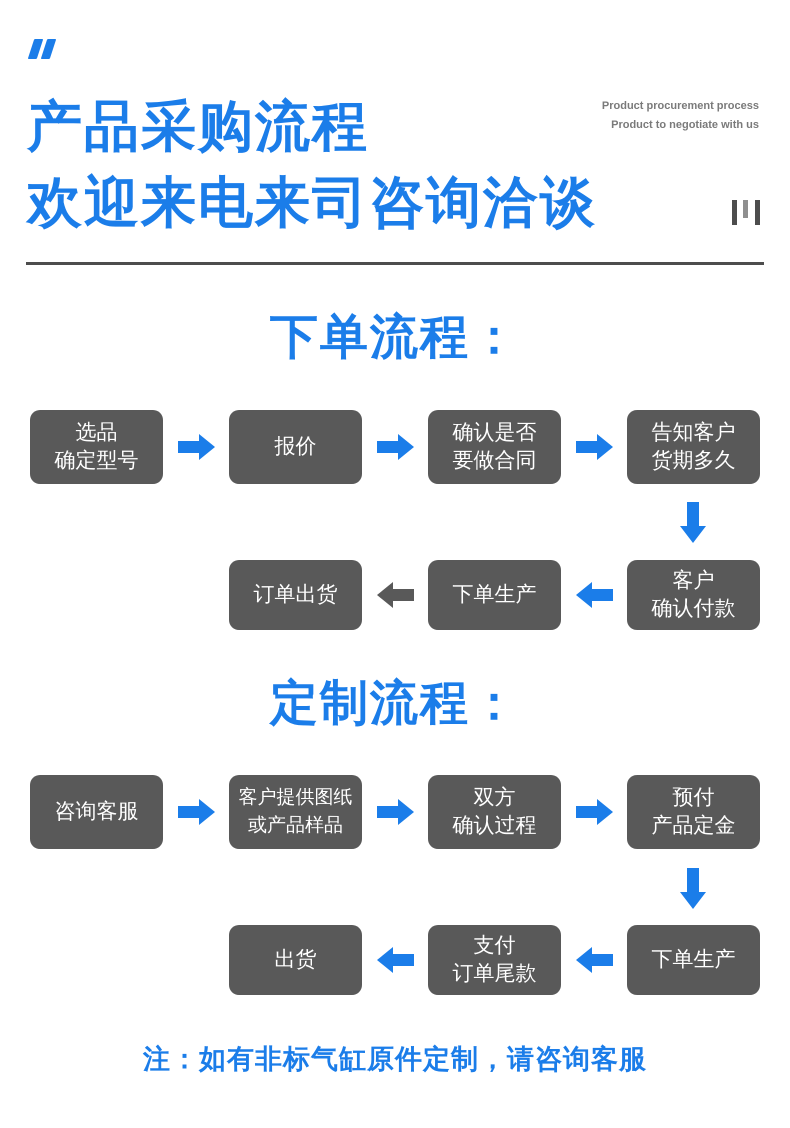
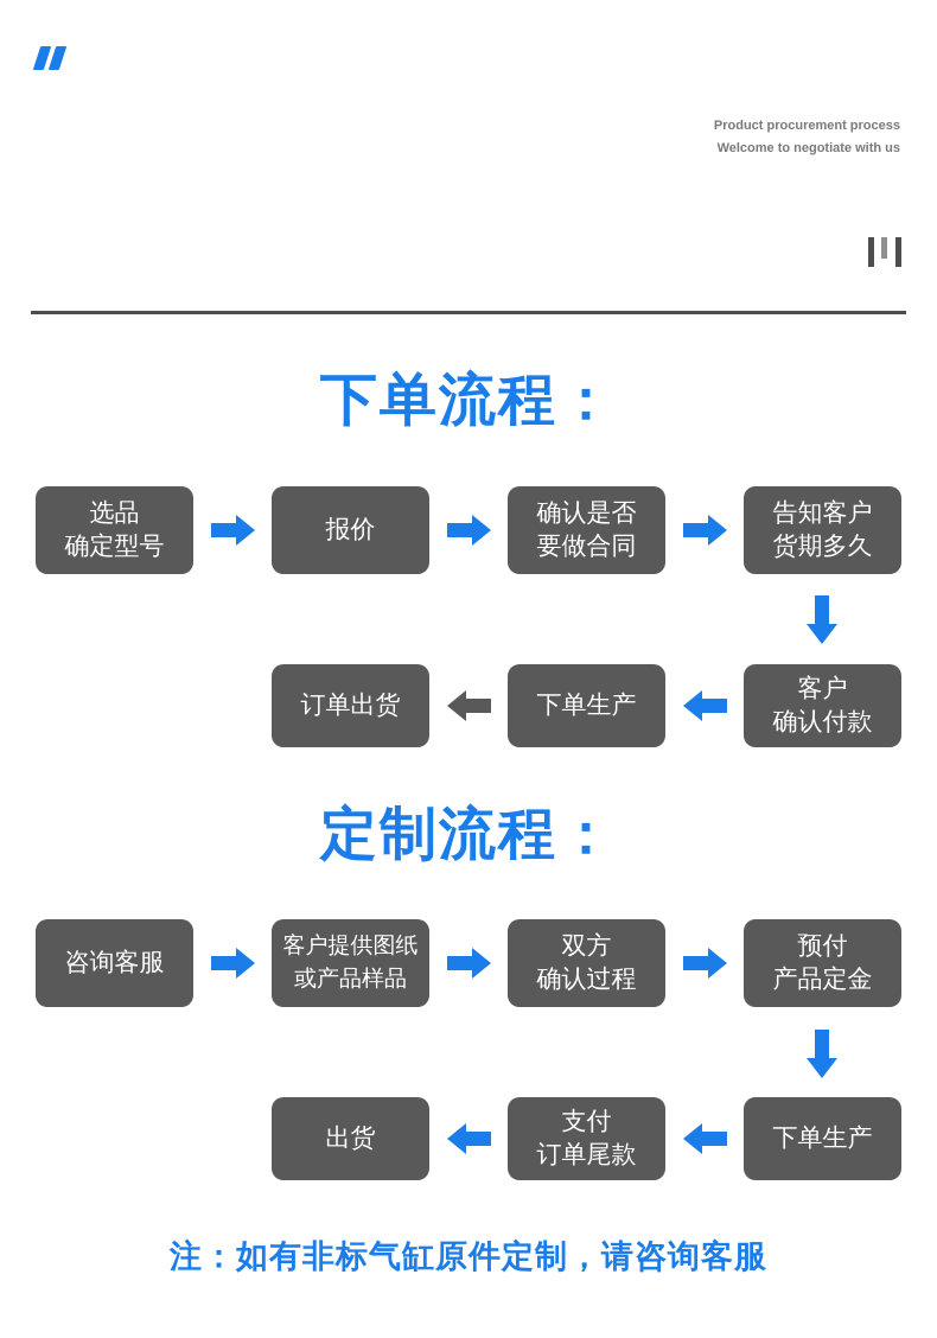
- 产品采购流程
- 欢迎来电来司咨询洽谈
  Product procurement process
- Product to negotiate with us
+ Welcome to negotiate with us
  下单流程：
  选品
  确定型号
  报价
  确认是否
  要做合同
  告知客户
  货期多久
  订单出货
  下单生产
  客户
  确认付款
  定制流程：
  咨询客服
  客户提供图纸
  或产品样品
  双方
  确认过程
  预付
  产品定金
  出货
  支付
  订单尾款
  下单生产
  注：如有非标气缸原件定制，请咨询客服
